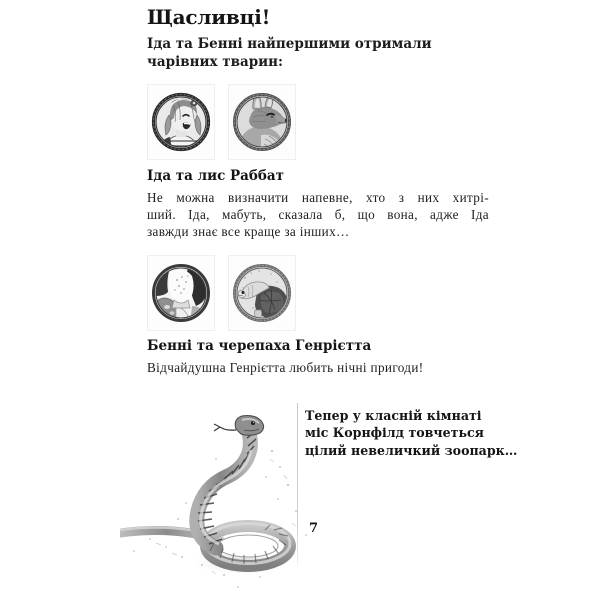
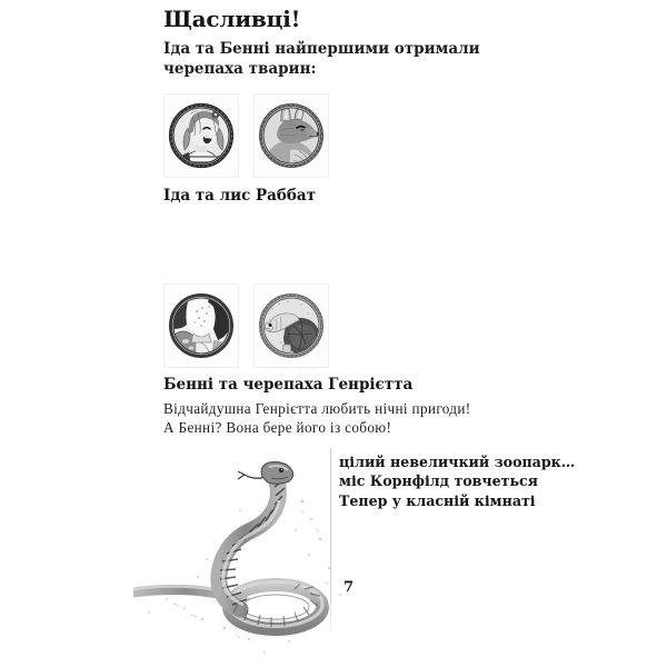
  Щасливці!
- Іда та Бенні найпершими отримали чарівних тварин:
+ Іда та Бенні найпершими отримали черепаха тварин:
  Іда та лис Раббат
- Не можна визначити напевне, хто з них хитрі-
- ший. Іда, мабуть, сказала б, що вона, адже Іда
- завжди знає все краще за інших…
  Бенні та черепаха Генрієтта
  Відчайдушна Генрієтта любить нічні пригоди!
+ А Бенні? Вона бере його із собою!
- Тепер у класній кімнаті
+ цілий невеличкий зоопарк…
  міс Корнфілд товчеться
- цілий невеличкий зоопарк…
+ Тепер у класній кімнаті
  7
